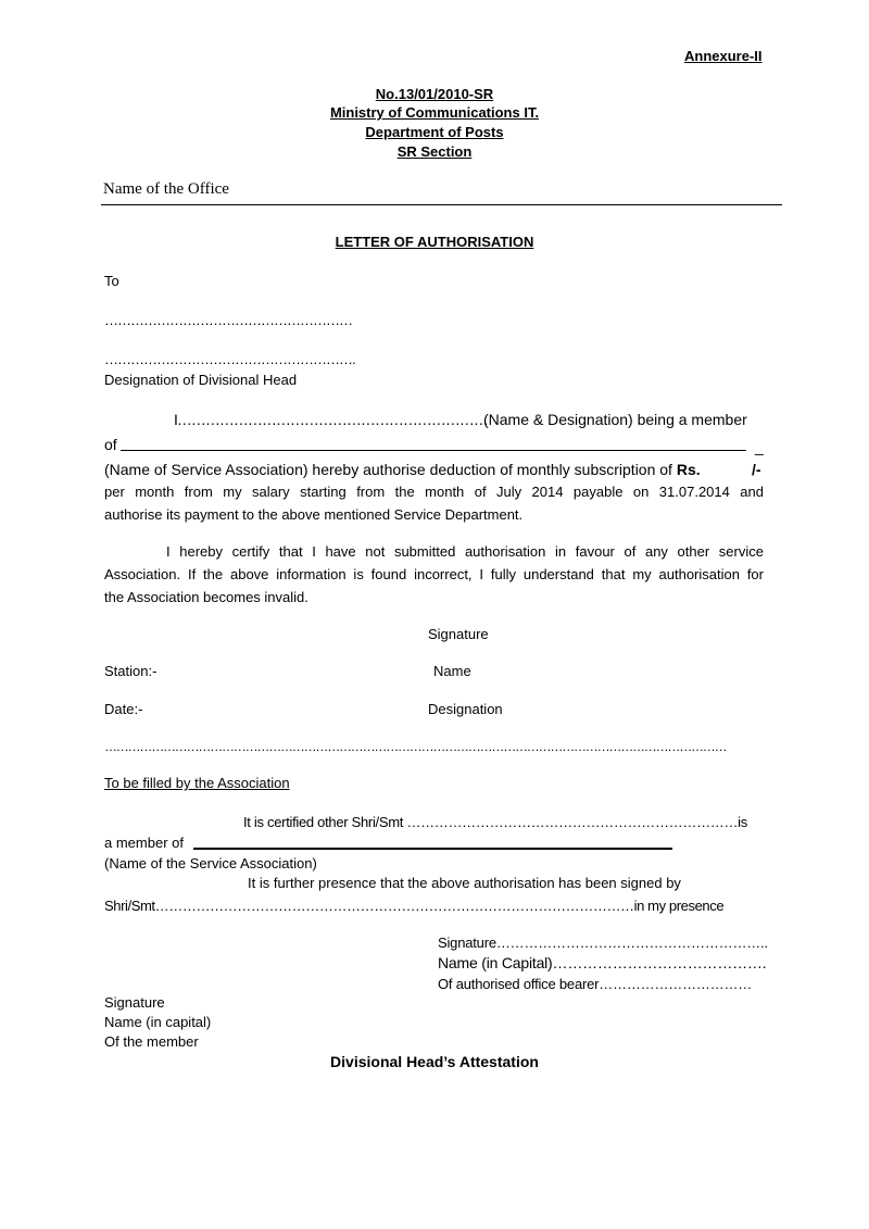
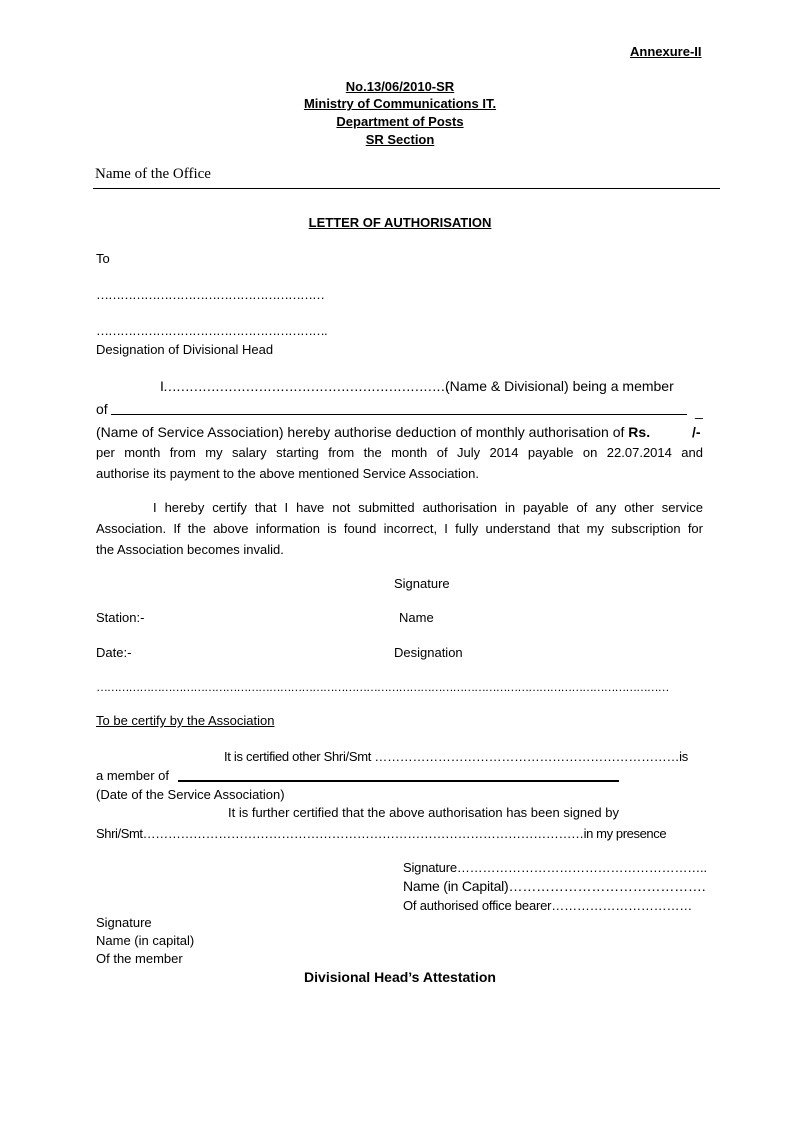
  Annexure-II
- No.13/01/2010-SR
+ No.13/06/2010-SR
  Ministry of Communications IT.
  Department of Posts
  SR Section
  Name of the Office
  LETTER OF AUTHORISATION
  To
  …………………………………………………
  ………………………………………………….
  Designation of Divisional Head
  I…………………………………………………………
- (Name & Designation) being a member
+ (Name & Divisional) being a member
  of
  _
- (Name of Service Association) hereby authorise deduction of monthly subscription of Rs.
+ (Name of Service Association) hereby authorise deduction of monthly authorisation of Rs.
  /-
- per month from my salary starting from the month of July 2014 payable on 31.07.2014 and
+ per month from my salary starting from the month of July 2014 payable on 22.07.2014 and
- authorise its payment to the above mentioned Service Department.
+ authorise its payment to the above mentioned Service Association.
- I hereby certify that I have not submitted authorisation in favour of any other service
+ I hereby certify that I have not submitted authorisation in payable of any other service
- Association. If the above information is found incorrect, I fully understand that my authorisation for
+ Association. If the above information is found incorrect, I fully understand that my subscription for
  the Association becomes invalid.
  Signature
  Station:-
  Name
  Date:-
  Designation
  ……………………………………………………………………………………………………………………………………………
- To be filled by the Association
+ To be certify by the Association
  It is certified other Shri/Smt ………………………………………………………………is
  a member of
- (Name of the Service Association)
+ (Date of the Service Association)
- It is further presence that the above authorisation has been signed by
+ It is further certified that the above authorisation has been signed by
  Shri/Smt……………………………………………………………………………………………in my presence
  Signature…………………………………………………..
  Name (in Capital)…………………………………….
  Of authorised office bearer……………………………
  Signature
  Name (in capital)
  Of the member
  Divisional Head’s Attestation
